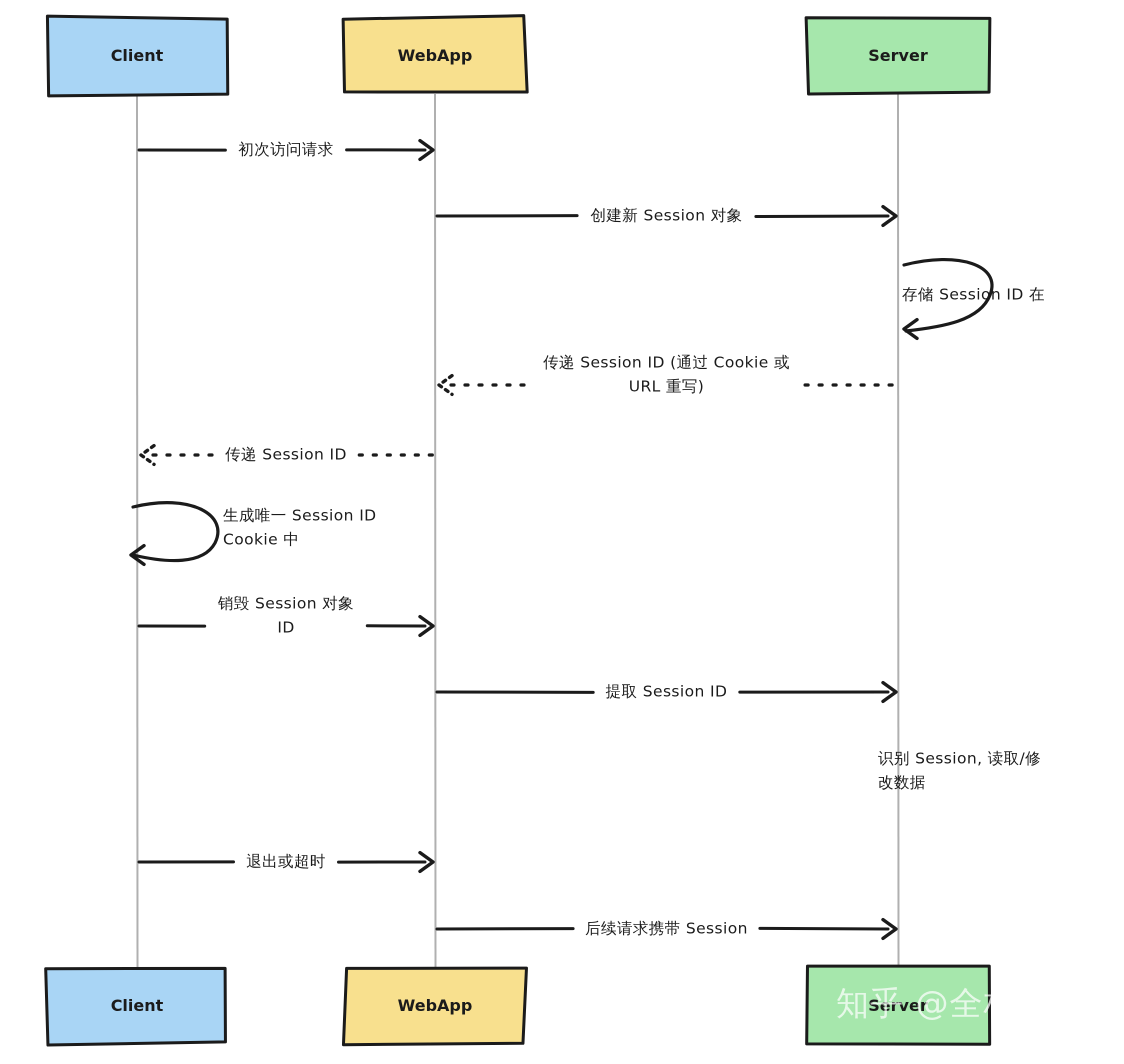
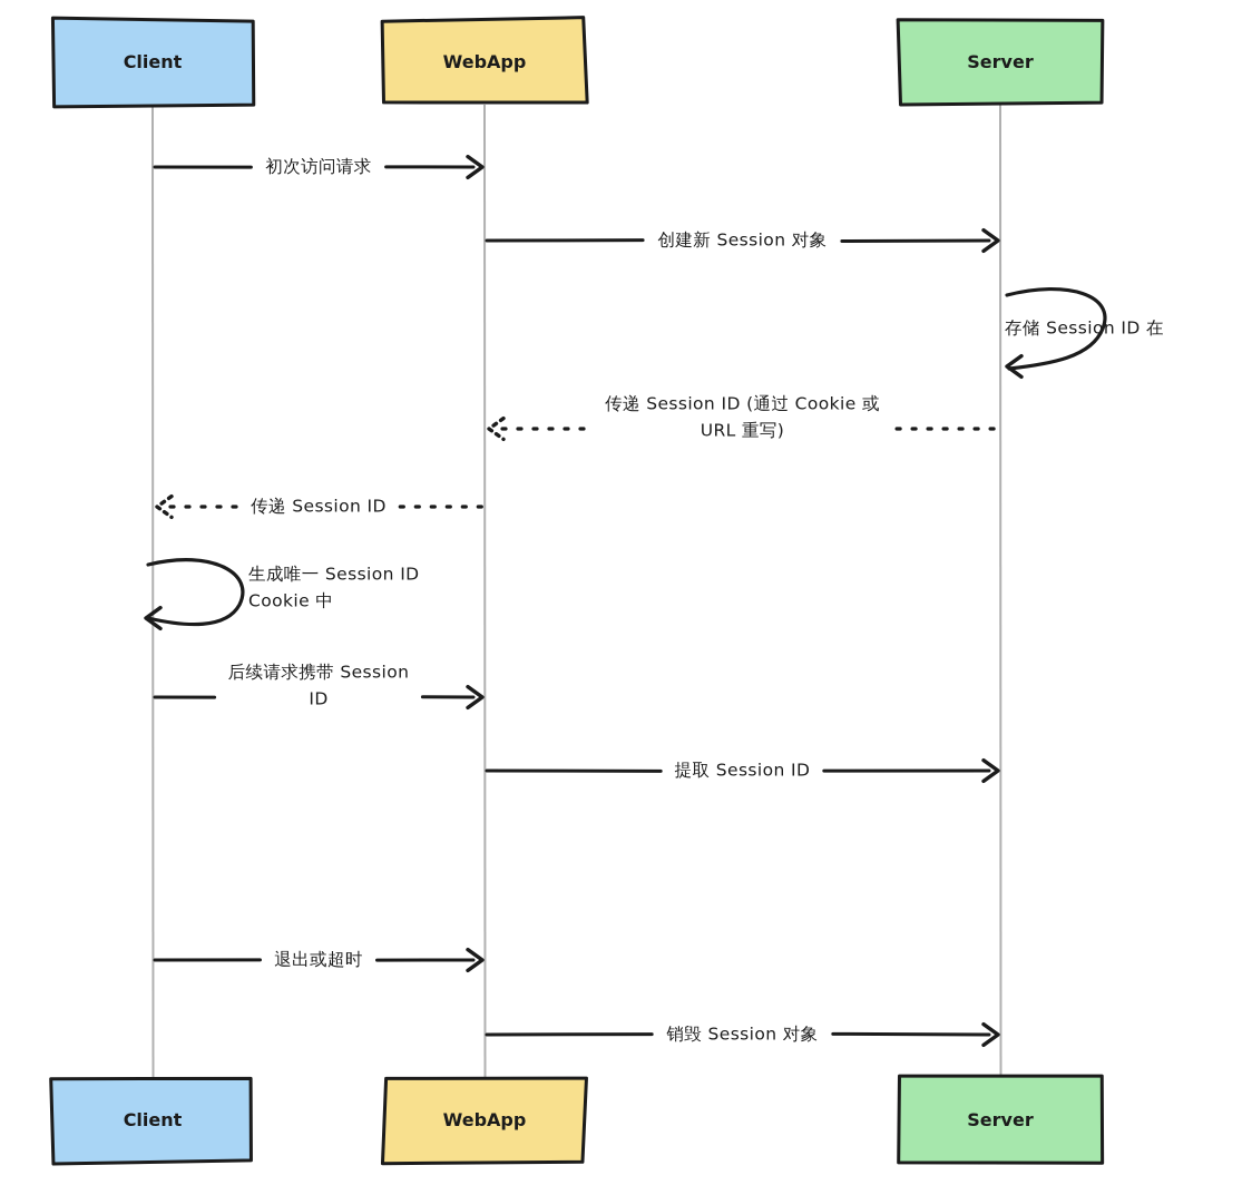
  Client
  WebApp
  Server
  初次访问请求
  创建新 Session 对象
  存储 Session ID 在
  传递 Session ID (通过 Cookie 或
  URL 重写)
  传递 Session ID
  生成唯一 Session ID
  Cookie 中
- 销毁 Session 对象
+ 后续请求携带 Session
  ID
  提取 Session ID
- 识别 Session, 读取/修
- 改数据
  退出或超时
- 后续请求携带 Session
+ 销毁 Session 对象
  Client
  WebApp
  Server
- 知乎 @全栈安全
